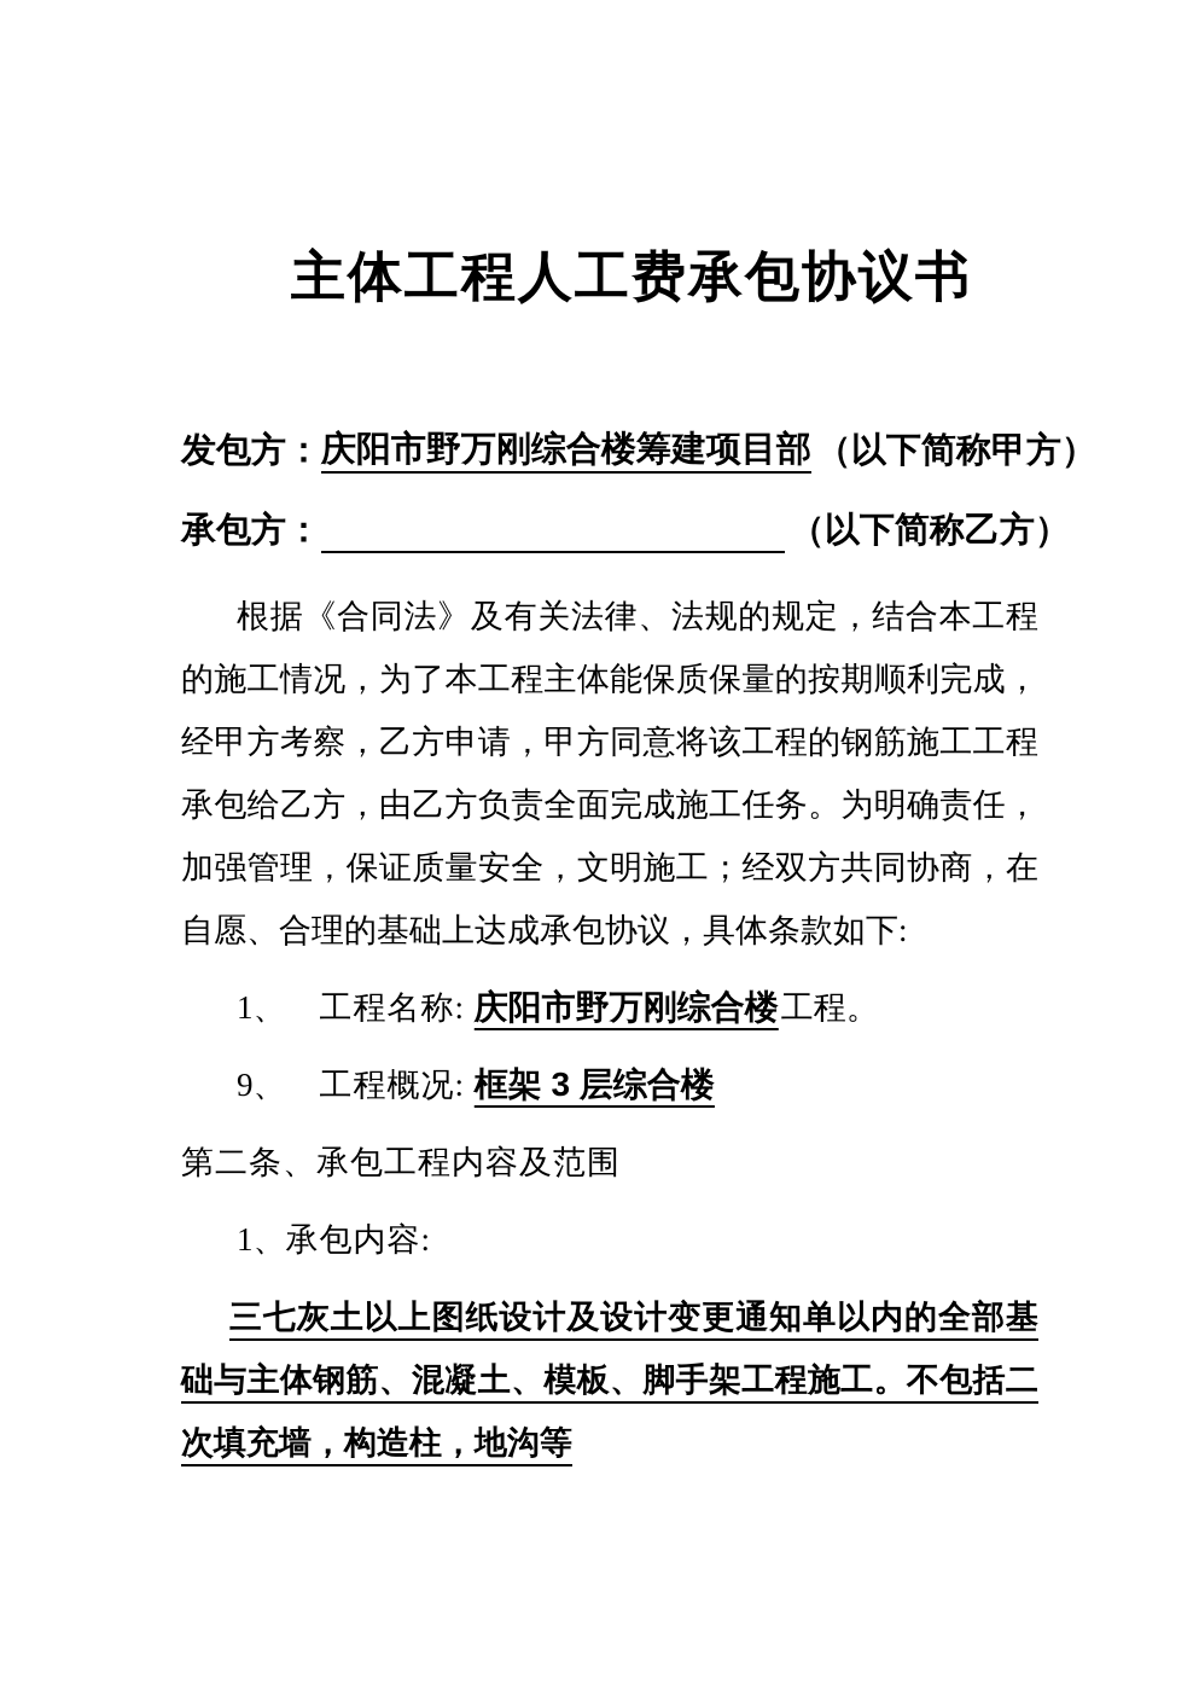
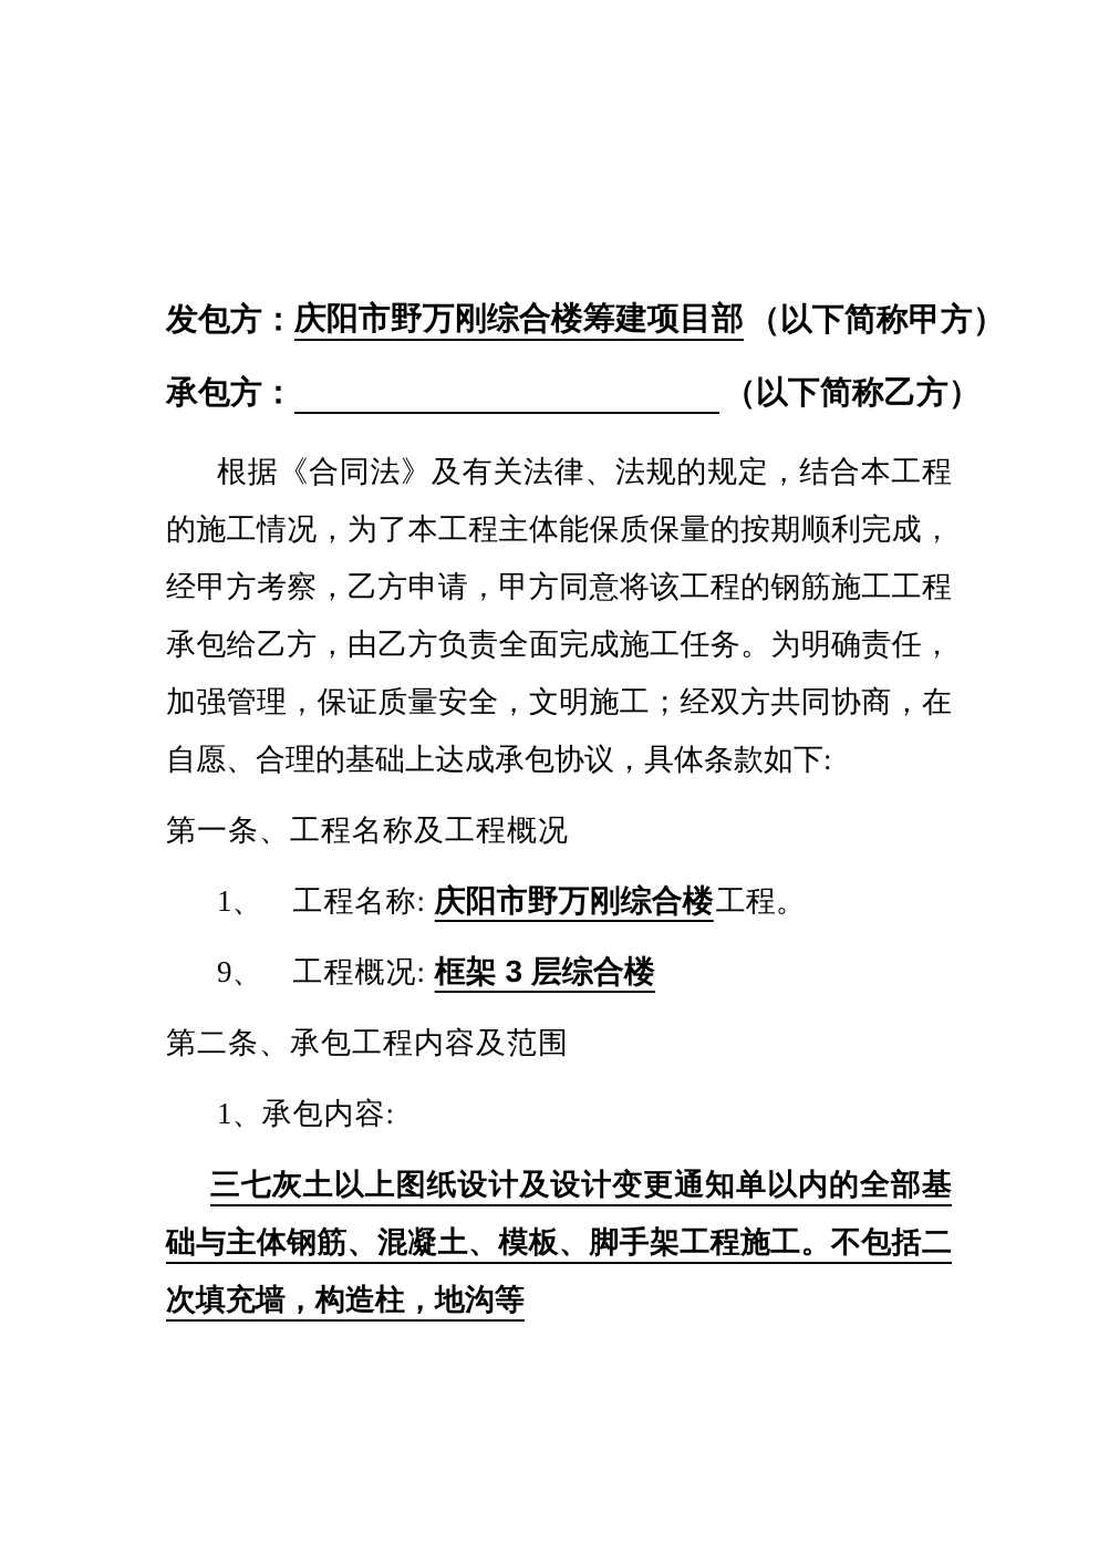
- 主体工程人工费承包协议书
  发包方：庆阳市野万刚综合楼筹建项目部 （以下简称甲方）
  承包方： （以下简称乙方）
  根据《合同法》及有关法律、法规的规定，结合本工程的施工情况，为了本工程主体能保质保量的按期顺利完成，经甲方考察，乙方申请，甲方同意将该工程的钢筋施工工程承包给乙方，由乙方负责全面完成施工任务。为明确责任，加强管理，保证质量安全，文明施工；经双方共同协商，在自愿、合理的基础上达成承包协议，具体条款如下:
+ 第一条、工程名称及工程概况
  1、 工程名称: 庆阳市野万刚综合楼工程。
  9、 工程概况: 框架 3 层综合楼
  第二条、承包工程内容及范围
  1、承包内容:
  三七灰土以上图纸设计及设计变更通知单以内的全部基础与主体钢筋、混凝土、模板、脚手架工程施工。不包括二次填充墙，构造柱，地沟等
